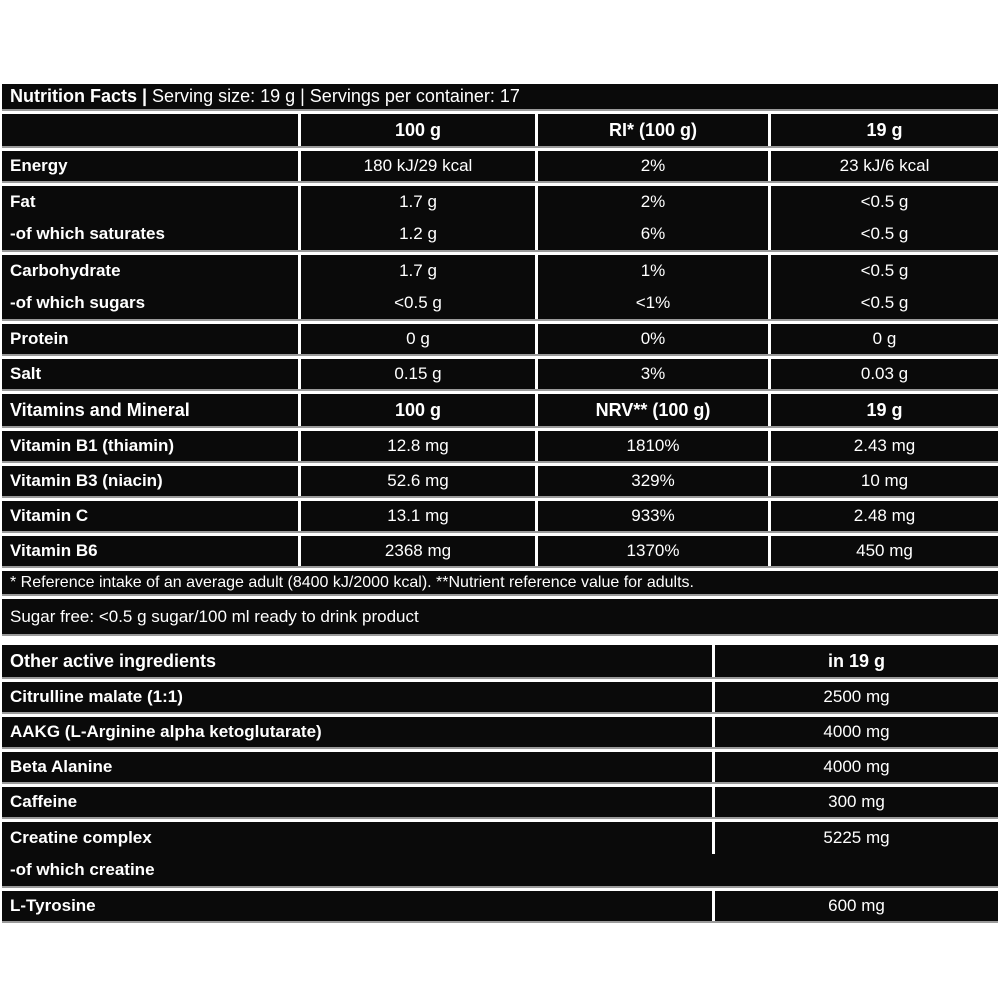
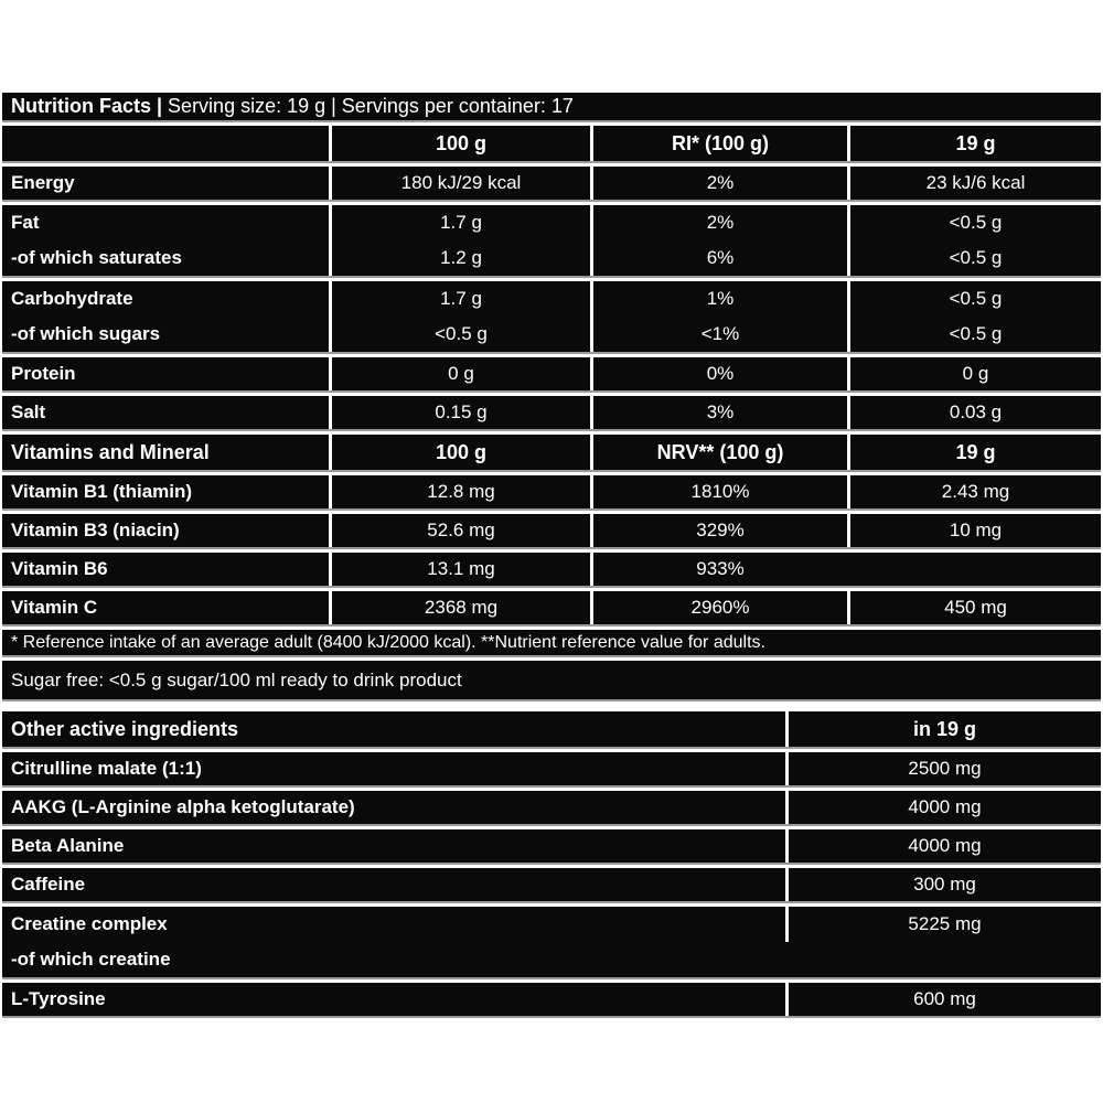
  Nutrition Facts |
  Serving size: 19 g | Servings per container: 17
  100 g
  RI* (100 g)
  19 g
  Energy
  180 kJ/29 kcal
  2%
  23 kJ/6 kcal
  Fat
  1.7 g
  2%
  <0.5 g
  -of which saturates
  1.2 g
  6%
  <0.5 g
  Carbohydrate
  1.7 g
  1%
  <0.5 g
  -of which sugars
  <0.5 g
  <1%
  <0.5 g
  Protein
  0 g
  0%
  0 g
  Salt
  0.15 g
  3%
  0.03 g
  Vitamins and Mineral
  100 g
  NRV** (100 g)
  19 g
  Vitamin B1 (thiamin)
  12.8 mg
  1810%
  2.43 mg
  Vitamin B3 (niacin)
  52.6 mg
  329%
  10 mg
- Vitamin C
+ Vitamin B6
  13.1 mg
  933%
- 2.48 mg
- Vitamin B6
+ Vitamin C
  2368 mg
- 1370%
+ 2960%
  450 mg
  * Reference intake of an average adult (8400 kJ/2000 kcal). **Nutrient reference value for adults.
  Sugar free: <0.5 g sugar/100 ml ready to drink product
  Other active ingredients
  in 19 g
  Citrulline malate (1:1)
  2500 mg
  AAKG (L-Arginine alpha ketoglutarate)
  4000 mg
  Beta Alanine
  4000 mg
  Caffeine
  300 mg
  Creatine complex
  5225 mg
  -of which creatine
  L-Tyrosine
  600 mg
